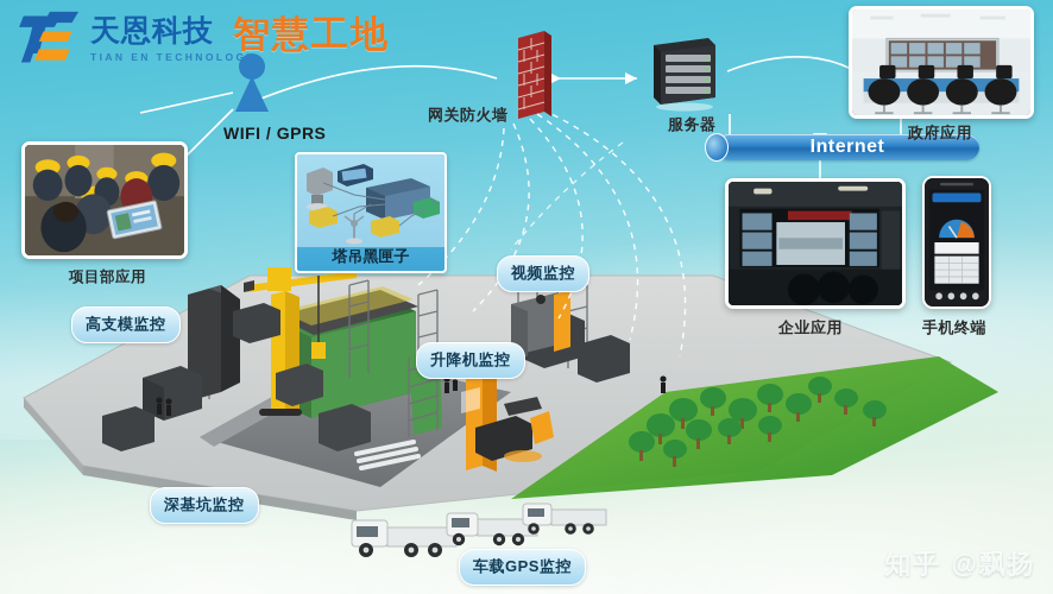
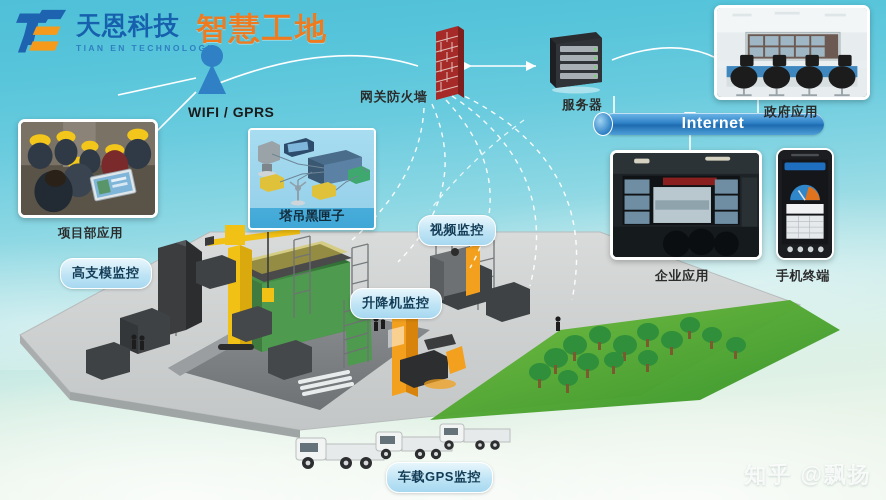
  天恩科技
  TIAN EN TECHNOLOG
  智慧工地
  WIFI / GPRS
  网关防火墙
  服务器
  Internet
  项目部应用
  政府应用
  企业应用
  手机终端
  塔吊黑匣子
  高支模监控
  视频监控
  升降机监控
- 深基坑监控
  车载GPS监控
  知乎 @飘扬
